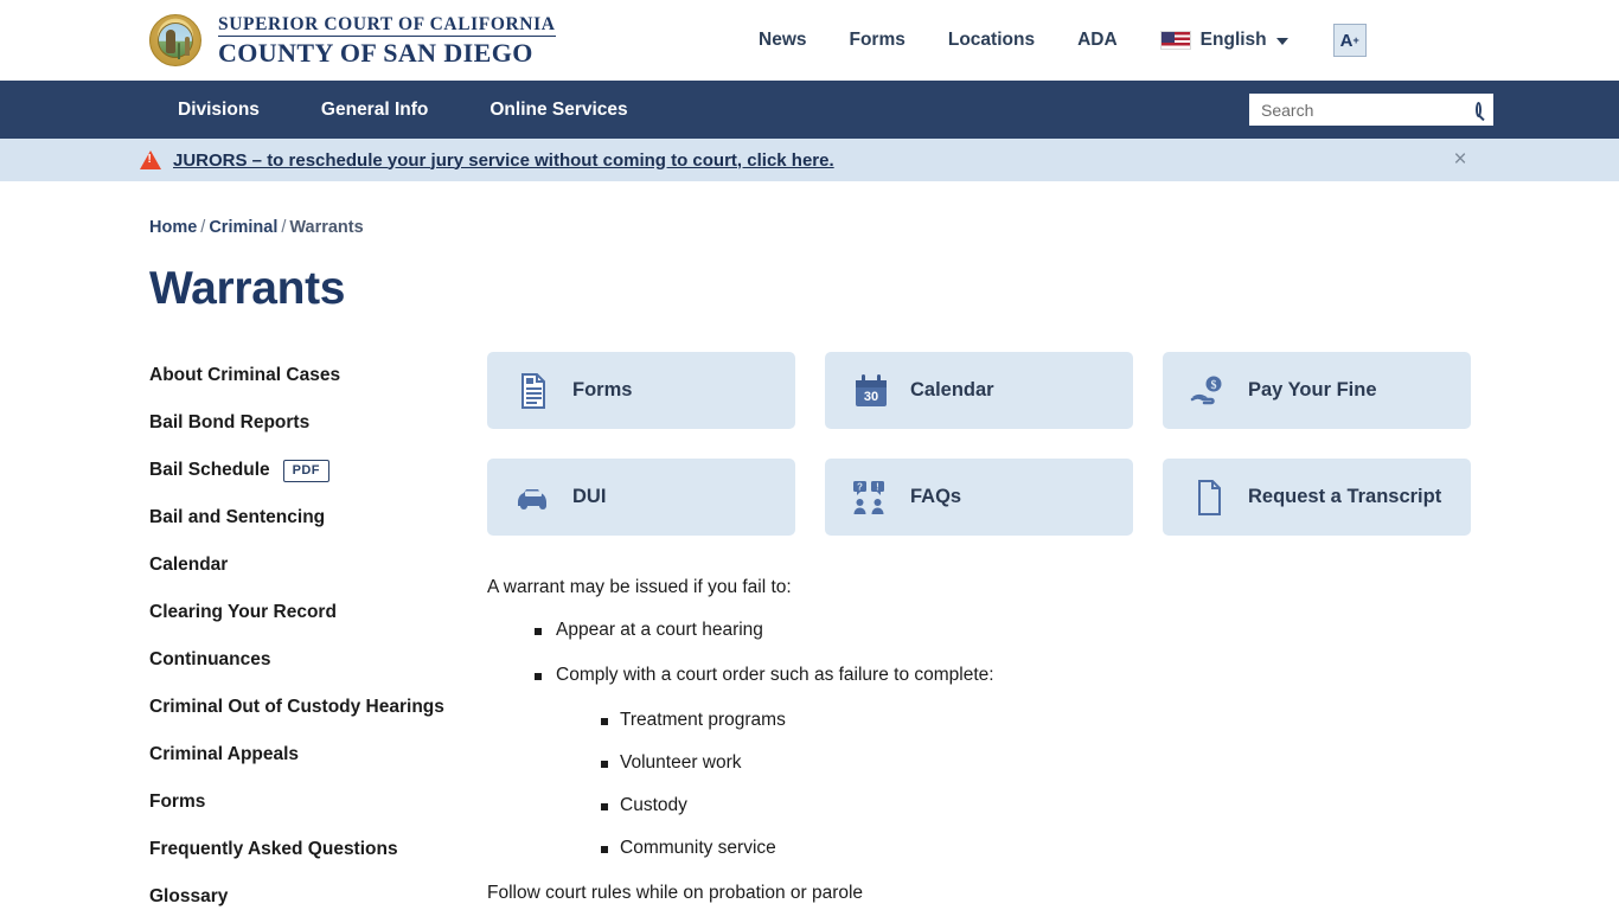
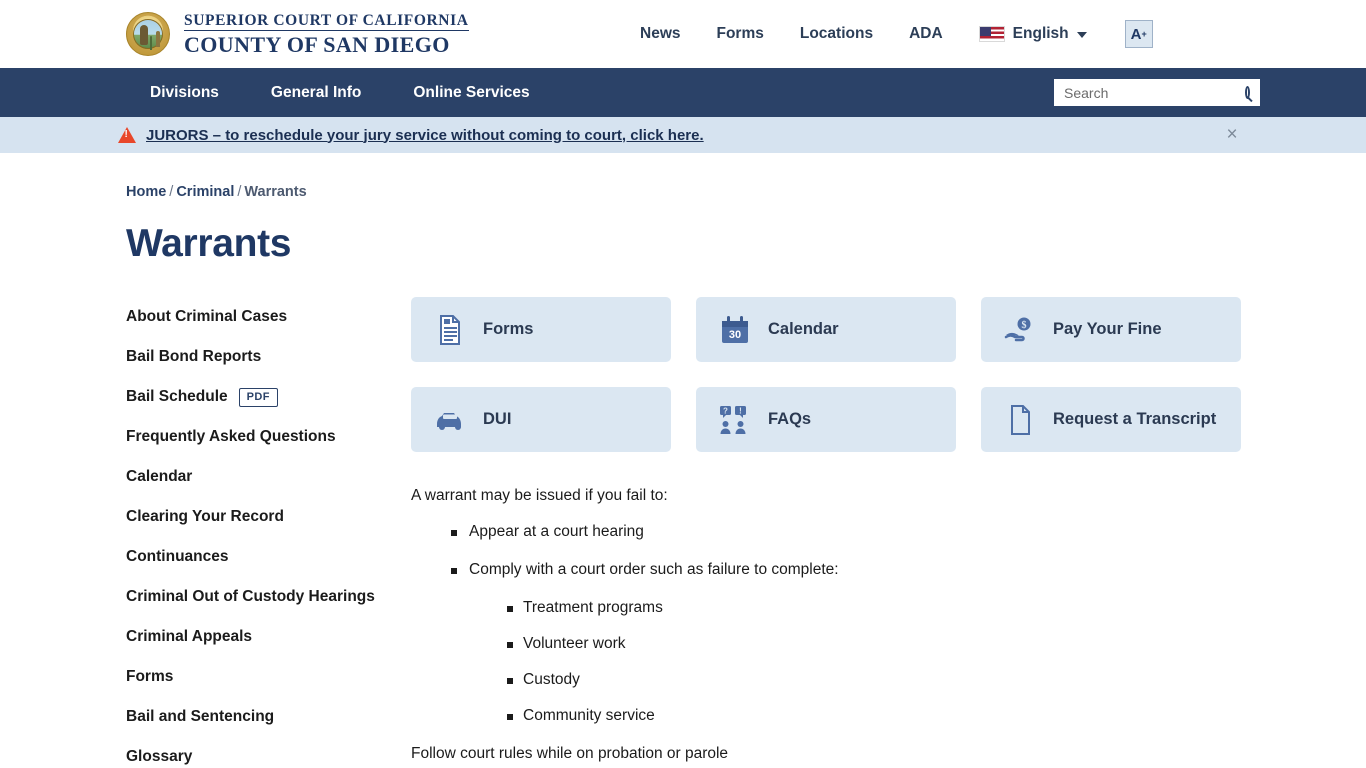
  SUPERIOR COURT OF CALIFORNIA
  COUNTY OF SAN DIEGO
  News
  Forms
  Locations
  ADA
  English
  A
  +
  Divisions
  General Info
  Online Services
  Search
  JURORS – to reschedule your jury service without coming to court, click here.
  ×
  Home / Criminal / Warrants
  Warrants
  About Criminal Cases
  Bail Bond Reports
  Bail Schedule
  PDF
- Bail and Sentencing
+ Frequently Asked Questions
  Calendar
  Clearing Your Record
  Continuances
  Criminal Out of Custody Hearings
  Criminal Appeals
  Forms
- Frequently Asked Questions
+ Bail and Sentencing
  Glossary
  Forms
  30
  Calendar
  $
  Pay Your Fine
  DUI
  ?
  !
  FAQs
  Request a Transcript
  A warrant may be issued if you fail to:
  Appear at a court hearing
  Comply with a court order such as failure to complete:
  Treatment programs
  Volunteer work
  Custody
  Community service
  Follow court rules while on probation or parole
